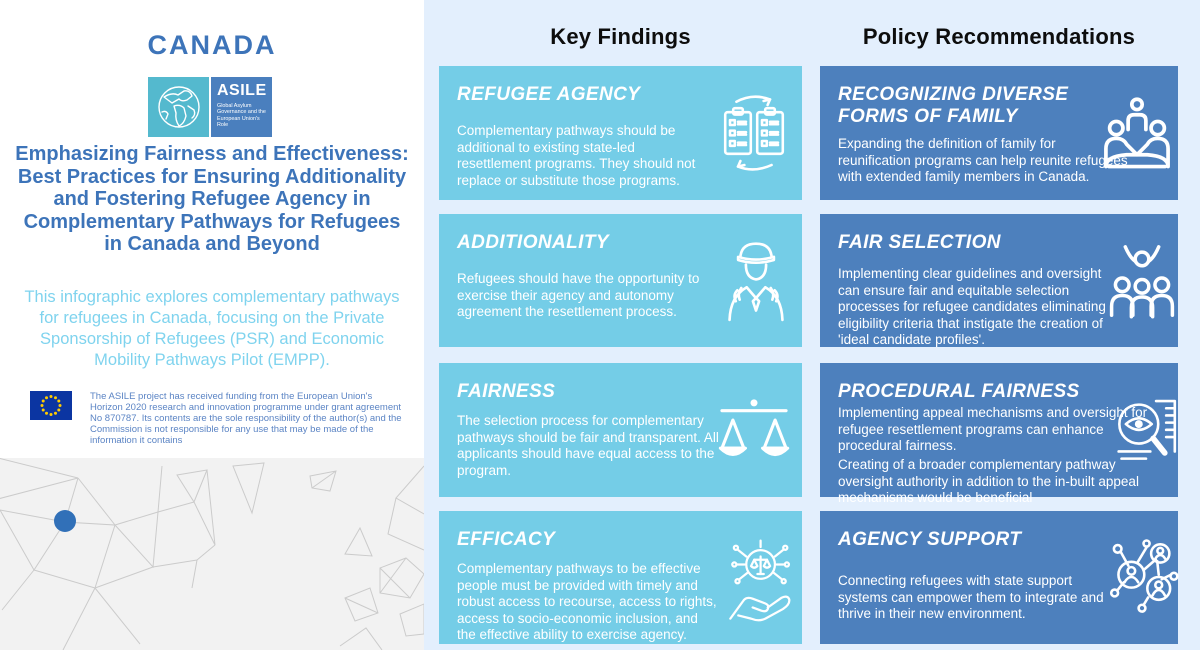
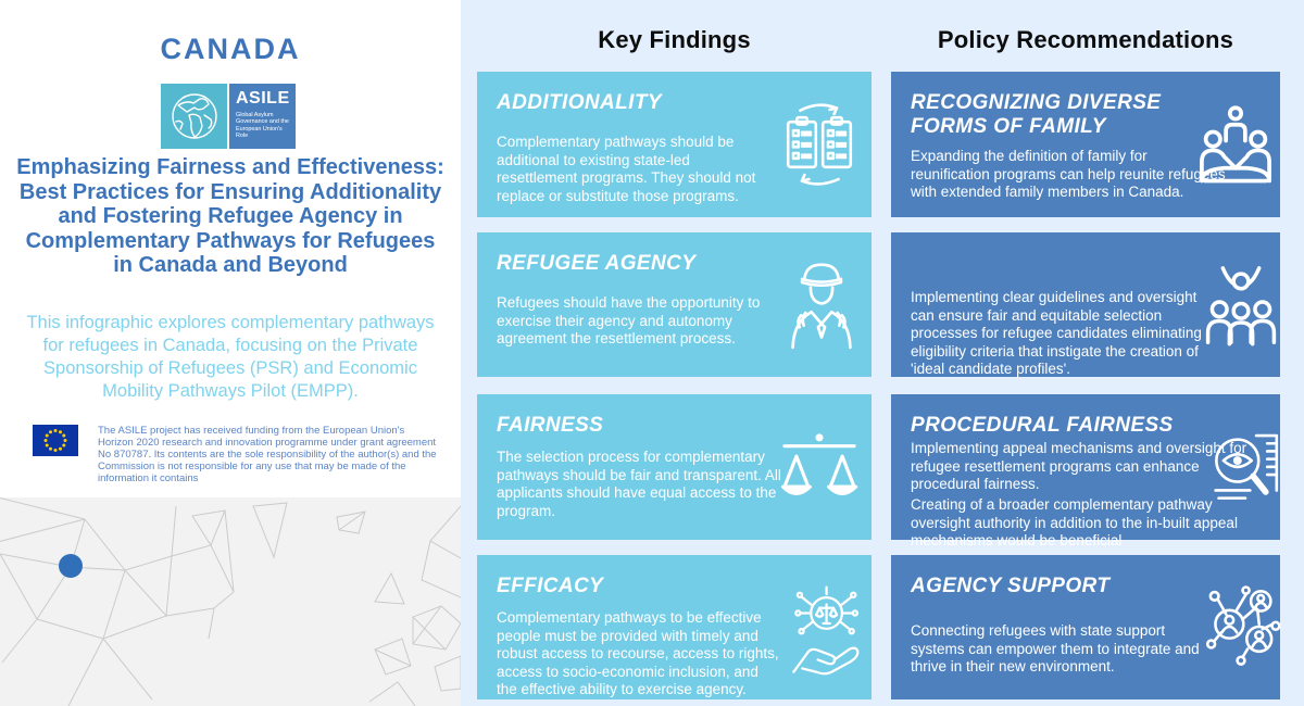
  CANADA
  ASILE
  Emphasizing Fairness and Effectiveness: Best Practices for Ensuring Additionality and Fostering Refugee Agency in Complementary Pathways for Refugees in Canada and Beyond
  This infographic explores complementary pathways for refugees in Canada, focusing on the Private Sponsorship of Refugees (PSR) and Economic Mobility Pathways Pilot (EMPP).
  The ASILE project has received funding from the European Union's Horizon 2020 research and innovation programme under grant agreement No 870787. Its contents are the sole responsibility of the author(s) and the Commission is not responsible for any use that may be made of the information it contains
  Key Findings
  Policy Recommendations
- REFUGEE AGENCY
+ ADDITIONALITY
  Complementary pathways should be additional to existing state-led resettlement programs. They should not replace or substitute those programs.
- ADDITIONALITY
+ REFUGEE AGENCY
  Refugees should have the opportunity to exercise their agency and autonomy agreement the resettlement process.
  FAIRNESS
  The selection process for complementary pathways should be fair and transparent. All applicants should have equal access to the program.
  EFFICACY
  Complementary pathways to be effective people must be provided with timely and robust access to recourse, access to rights, access to socio-economic inclusion, and the effective ability to exercise agency.
  RECOGNIZING DIVERSE FORMS OF FAMILY
  Expanding the definition of family for reunification programs can help reunite refuges with extended family members in Canada.
- FAIR SELECTION
  Implementing clear guidelines and oversight can ensure fair and equitable selection processes for refugee candidates eliminating eligibility criteria that instigate the creation of 'ideal candidate profiles'.
  PROCEDURAL FAIRNESS
  Implementing appeal mechanisms and oversight for refugee resettlement programs can enhance procedural fairness.
  Creating of a broader complementary pathway oversight authority in addition to the in-built appeal mechanisms would be beneficial
  AGENCY SUPPORT
  Connecting refugees with state support systems can empower them to integrate and thrive in their new environment.
